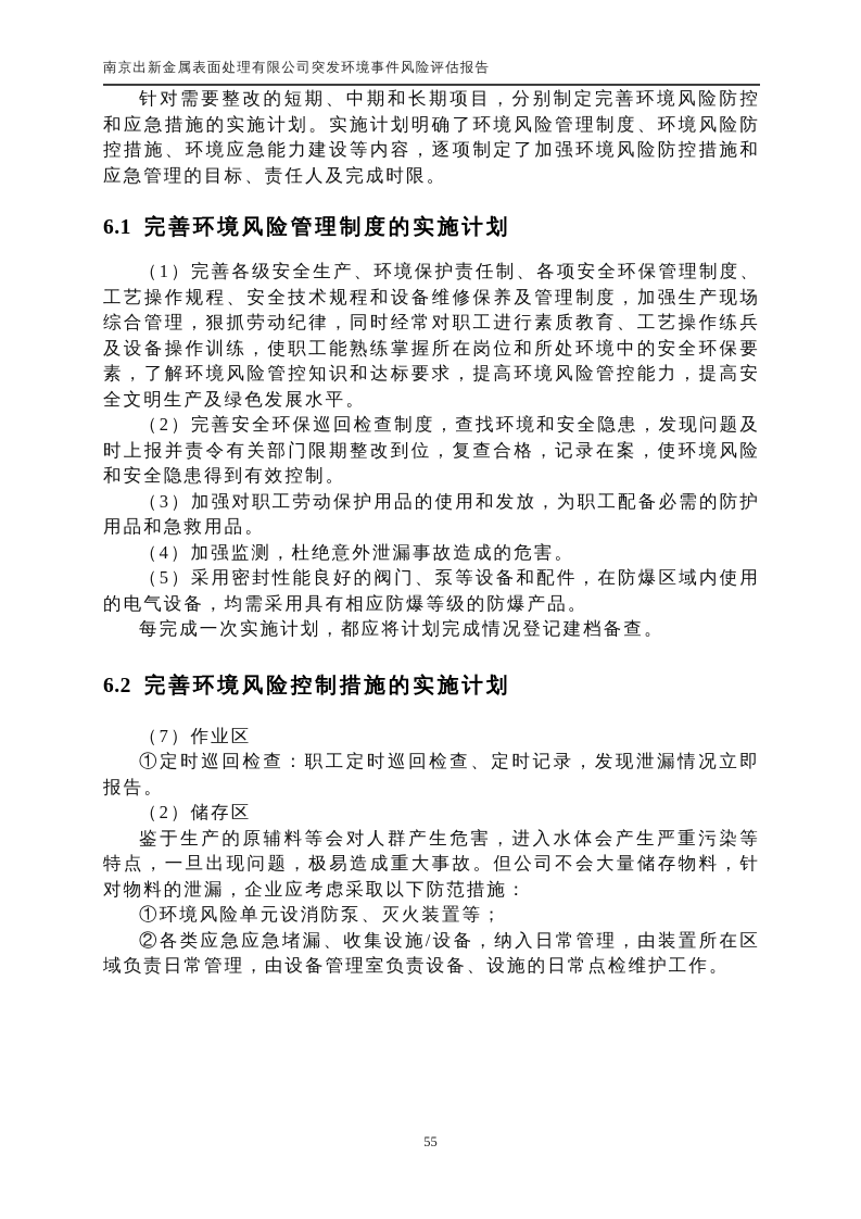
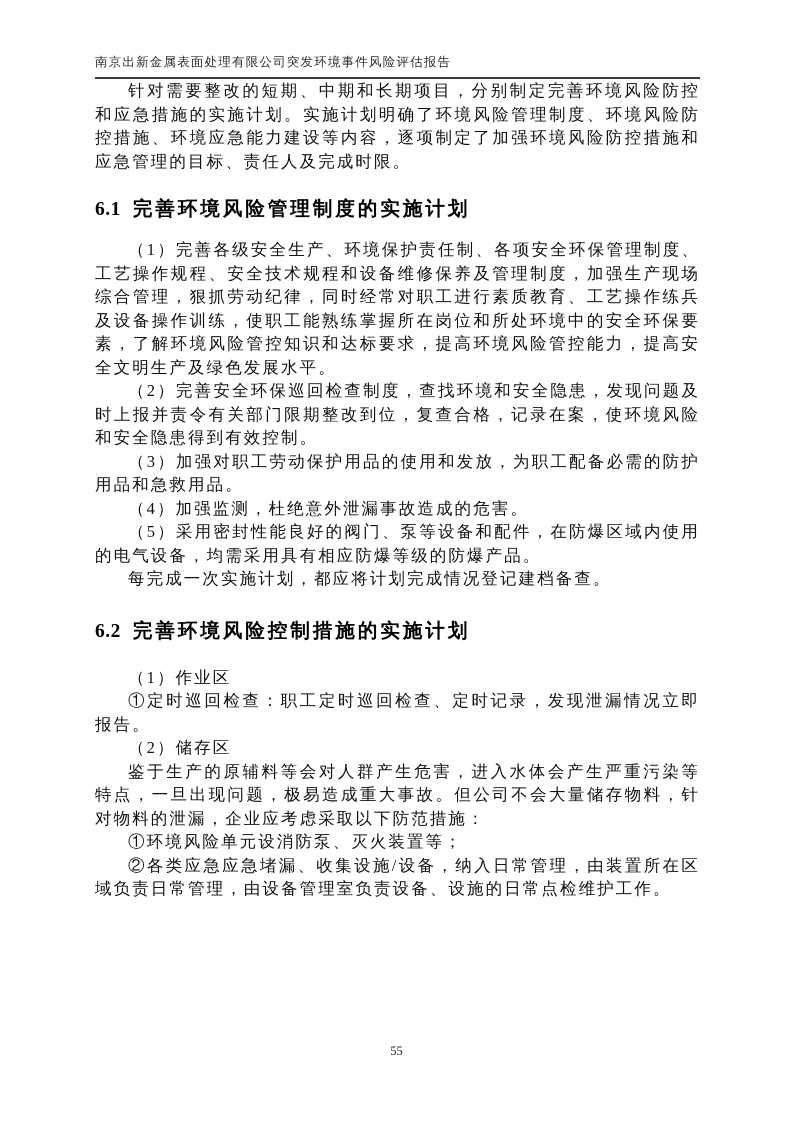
  南京出新金属表面处理有限公司突发环境事件风险评估报告
  针对需要整改的短期、中期和长期项目，分别制定完善环境风险防控和应急措施的实施计划。实施计划明确了环境风险管理制度、环境风险防控措施、环境应急能力建设等内容，逐项制定了加强环境风险防控措施和应急管理的目标、责任人及完成时限。
  6.1 完善环境风险管理制度的实施计划
  （1）完善各级安全生产、环境保护责任制、各项安全环保管理制度、工艺操作规程、安全技术规程和设备维修保养及管理制度，加强生产现场综合管理，狠抓劳动纪律，同时经常对职工进行素质教育、工艺操作练兵及设备操作训练，使职工能熟练掌握所在岗位和所处环境中的安全环保要素，了解环境风险管控知识和达标要求，提高环境风险管控能力，提高安全文明生产及绿色发展水平。
  （2）完善安全环保巡回检查制度，查找环境和安全隐患，发现问题及时上报并责令有关部门限期整改到位，复查合格，记录在案，使环境风险和安全隐患得到有效控制。
  （3）加强对职工劳动保护用品的使用和发放，为职工配备必需的防护用品和急救用品。
  （4）加强监测，杜绝意外泄漏事故造成的危害。
  （5）采用密封性能良好的阀门、泵等设备和配件，在防爆区域内使用的电气设备，均需采用具有相应防爆等级的防爆产品。
  每完成一次实施计划，都应将计划完成情况登记建档备查。
  6.2 完善环境风险控制措施的实施计划
- （7）作业区
+ （1）作业区
  ①定时巡回检查：职工定时巡回检查、定时记录，发现泄漏情况立即报告。
  （2）储存区
  鉴于生产的原辅料等会对人群产生危害，进入水体会产生严重污染等特点，一旦出现问题，极易造成重大事故。但公司不会大量储存物料，针对物料的泄漏，企业应考虑采取以下防范措施：
  ①环境风险单元设消防泵、灭火装置等；
  ②各类应急应急堵漏、收集设施/设备，纳入日常管理，由装置所在区域负责日常管理，由设备管理室负责设备、设施的日常点检维护工作。
  55
